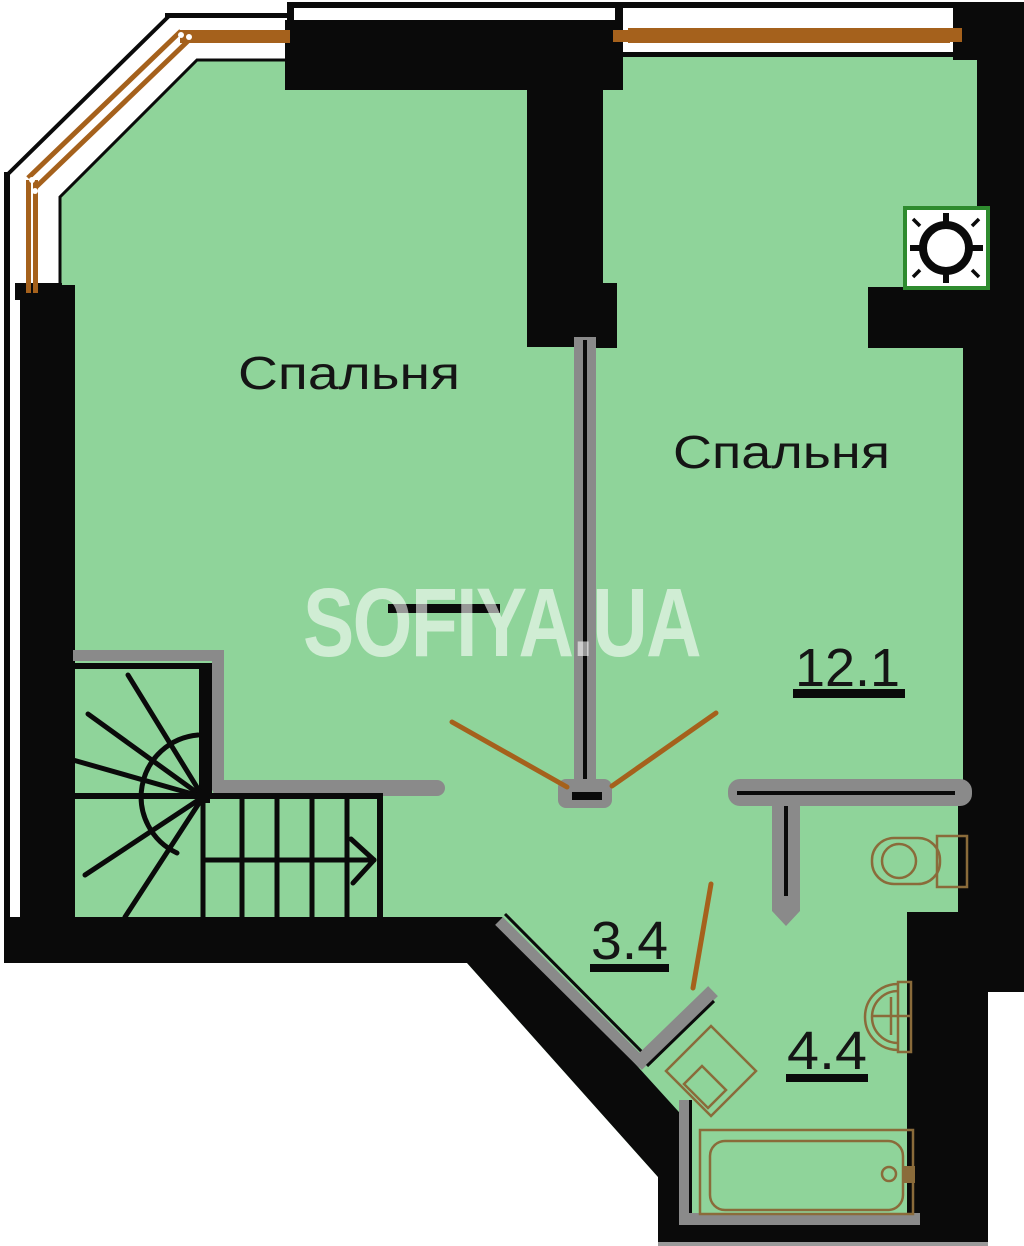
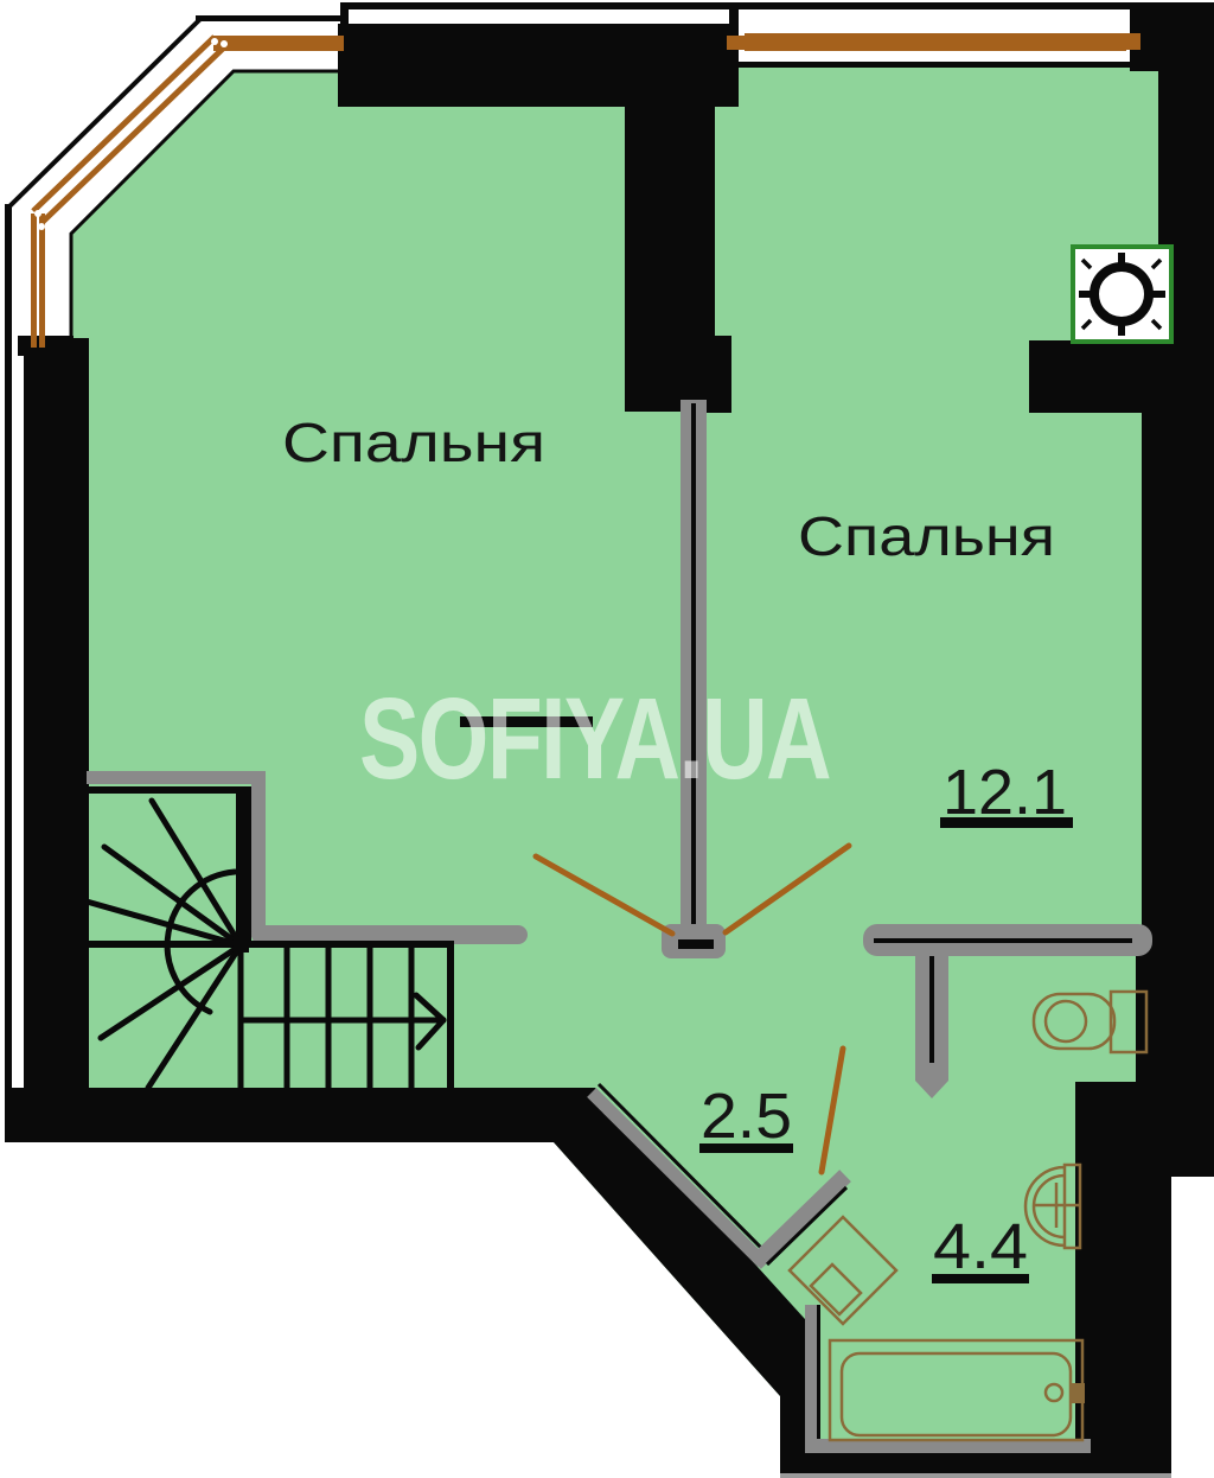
  Спальня
  Спальня
  12.1
- 3.4
+ 2.5
  4.4
  SOFIYA.UA
